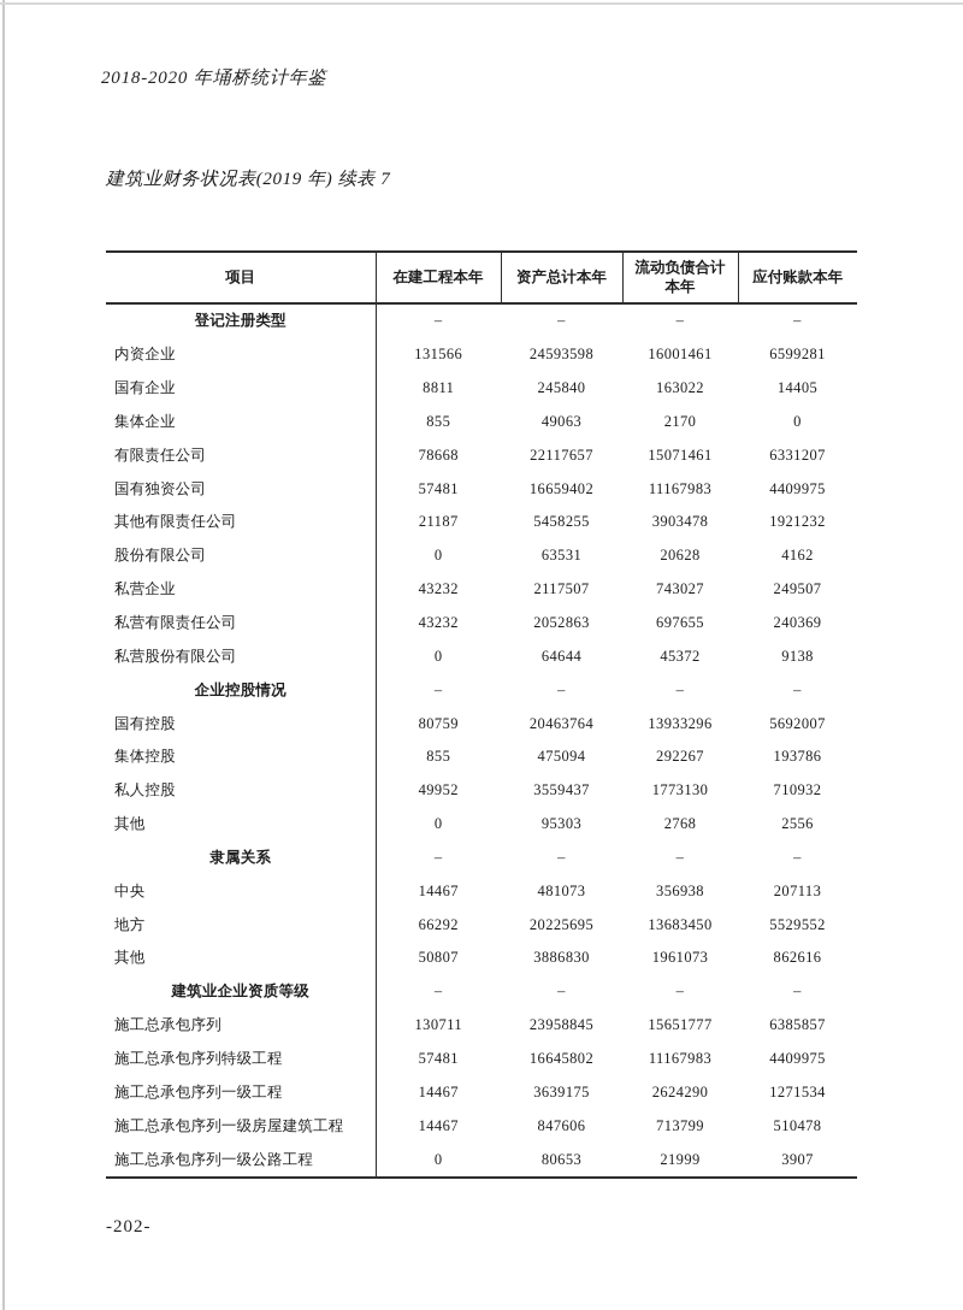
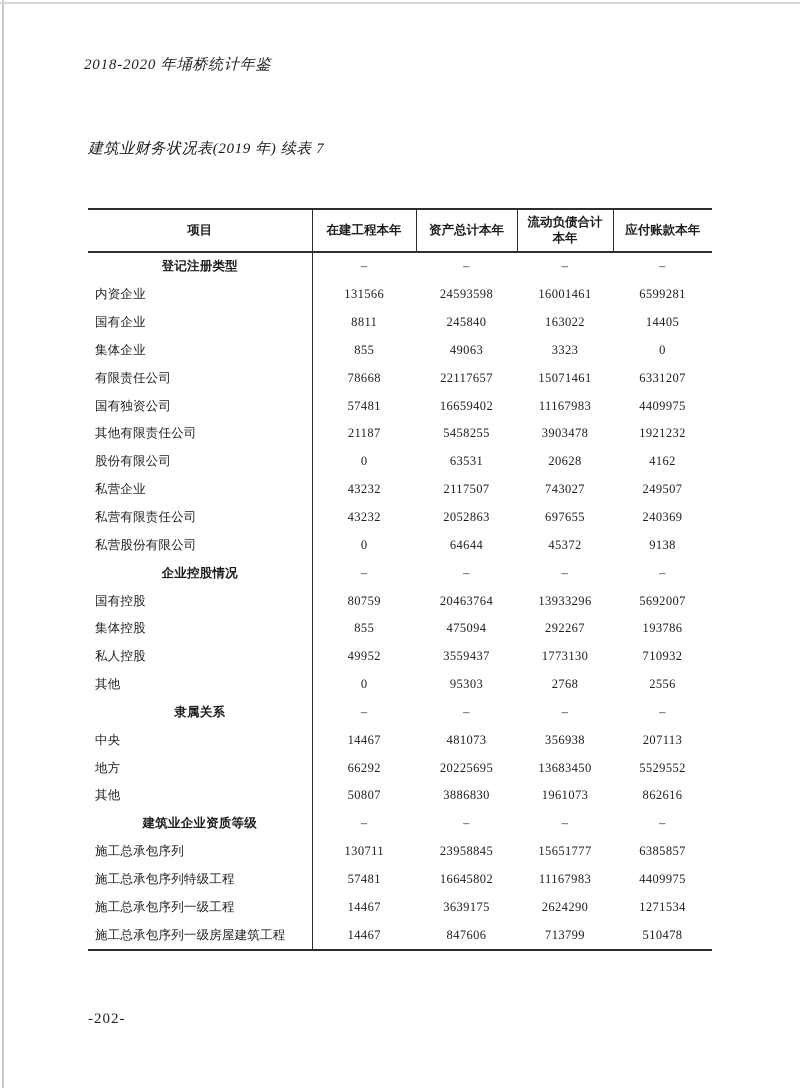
  2018-2020 年埇桥统计年鉴
  建筑业财务状况表(2019 年) 续表 7
  项目	在建工程本年	资产总计本年	流动负债合计本年	应付账款本年
  登记注册类型	–	–	–	–
  内资企业	131566	24593598	16001461	6599281
  国有企业	8811	245840	163022	14405
- 集体企业	855	49063	2170	0
+ 集体企业	855	49063	3323	0
  有限责任公司	78668	22117657	15071461	6331207
  国有独资公司	57481	16659402	11167983	4409975
  其他有限责任公司	21187	5458255	3903478	1921232
  股份有限公司	0	63531	20628	4162
  私营企业	43232	2117507	743027	249507
  私营有限责任公司	43232	2052863	697655	240369
  私营股份有限公司	0	64644	45372	9138
  企业控股情况	–	–	–	–
  国有控股	80759	20463764	13933296	5692007
  集体控股	855	475094	292267	193786
  私人控股	49952	3559437	1773130	710932
  其他	0	95303	2768	2556
  隶属关系	–	–	–	–
  中央	14467	481073	356938	207113
  地方	66292	20225695	13683450	5529552
  其他	50807	3886830	1961073	862616
  建筑业企业资质等级	–	–	–	–
  施工总承包序列	130711	23958845	15651777	6385857
  施工总承包序列特级工程	57481	16645802	11167983	4409975
  施工总承包序列一级工程	14467	3639175	2624290	1271534
  施工总承包序列一级房屋建筑工程	14467	847606	713799	510478
- 施工总承包序列一级公路工程	0	80653	21999	3907
  -202-
